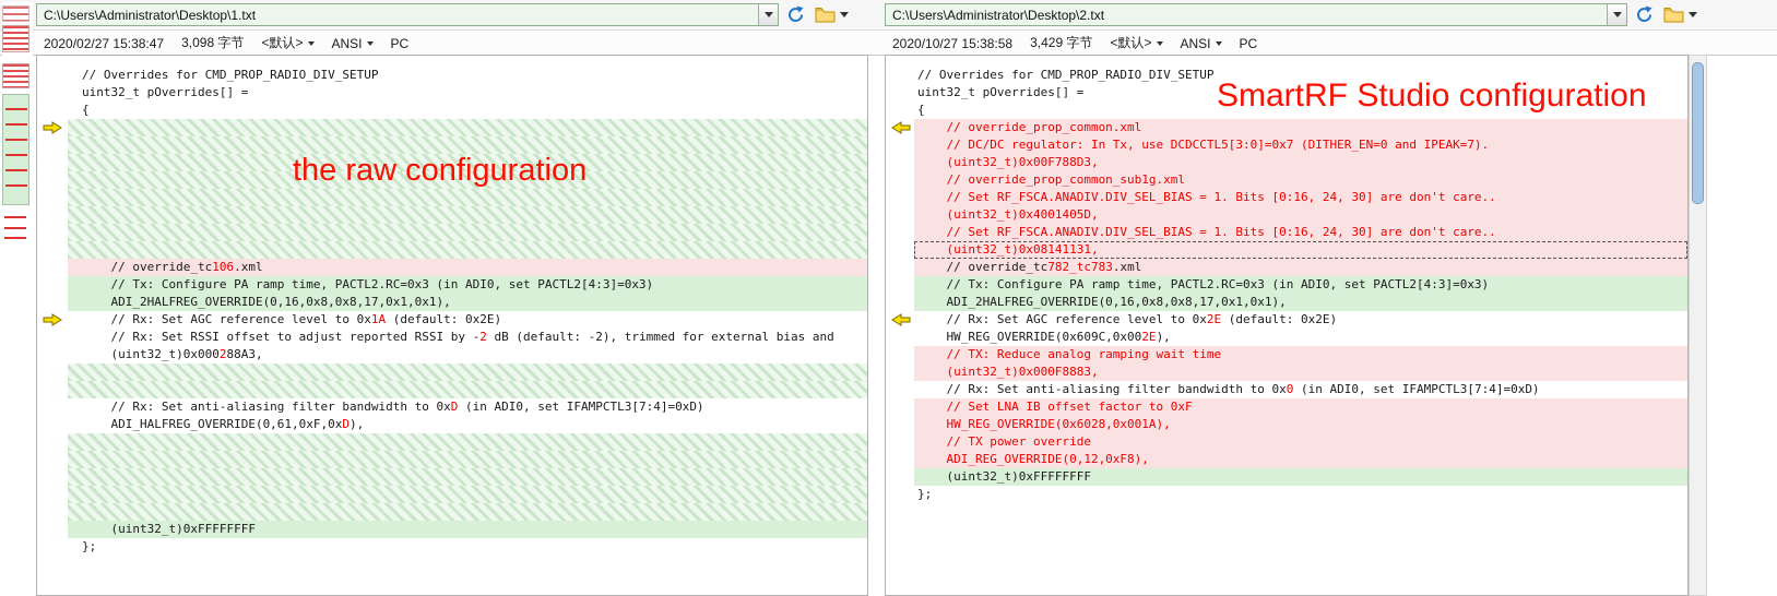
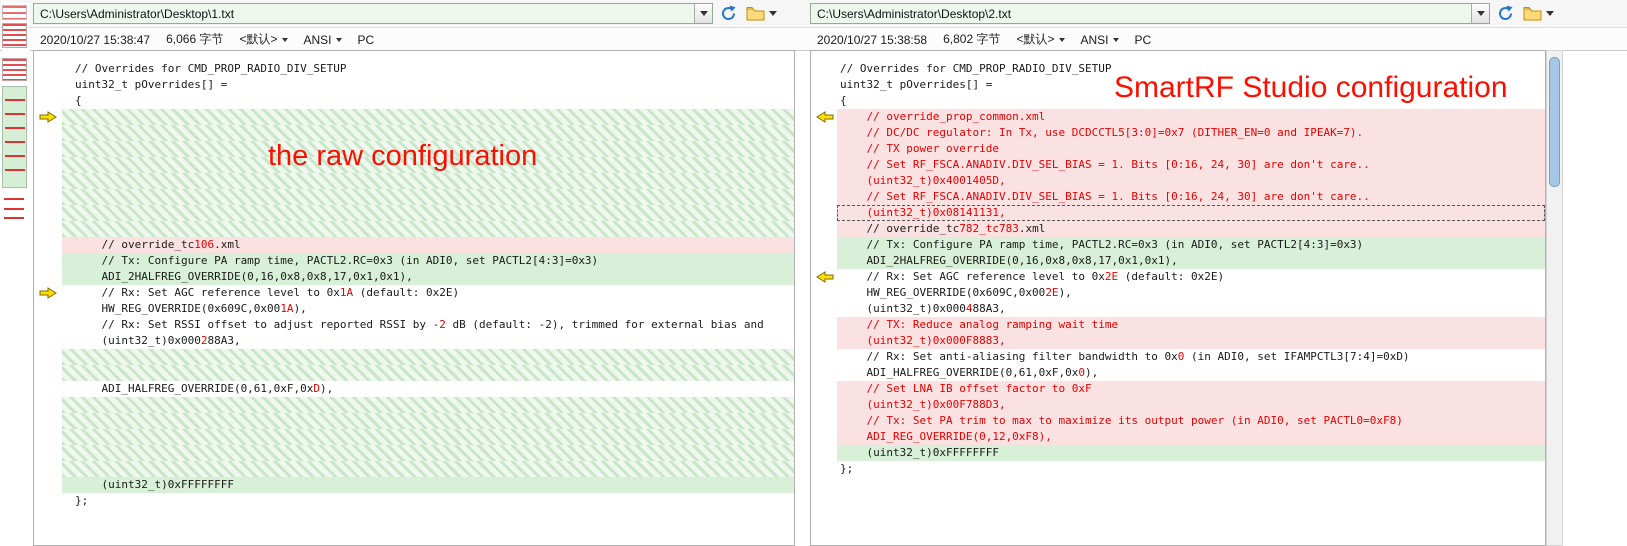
  C:\Users\Administrator\Desktop\1.txt
  C:\Users\Administrator\Desktop\2.txt
- 2020/02/27 15:38:47
+ 2020/10/27 15:38:47
- 3,098 字节
+ 6,066 字节
  <默认>
  ANSI
  PC
  2020/10/27 15:38:58
- 3,429 字节
+ 6,802 字节
  <默认>
  ANSI
  PC
  // Overrides for CMD_PROP_RADIO_DIV_SETUP
  uint32_t pOverrides[] =
  {
  // override_tc106.xml
  // Tx: Configure PA ramp time, PACTL2.RC=0x3 (in ADI0, set PACTL2[4:3]=0x3)
  ADI_2HALFREG_OVERRIDE(0,16,0x8,0x8,17,0x1,0x1),
  // Rx: Set AGC reference level to 0x1A (default: 0x2E)
+ HW_REG_OVERRIDE(0x609C,0x001A),
  // Rx: Set RSSI offset to adjust reported RSSI by -2 dB (default: -2), trimmed for external bias and
  (uint32_t)0x000288A3,
- // Rx: Set anti-aliasing filter bandwidth to 0xD (in ADI0, set IFAMPCTL3[7:4]=0xD)
  ADI_HALFREG_OVERRIDE(0,61,0xF,0xD),
  (uint32_t)0xFFFFFFFF
  };
  // Overrides for CMD_PROP_RADIO_DIV_SETUP
  uint32_t pOverrides[] =
  {
  // override_prop_common.xml
  // DC/DC regulator: In Tx, use DCDCCTL5[3:0]=0x7 (DITHER_EN=0 and IPEAK=7).
- (uint32_t)0x00F788D3,
+ // TX power override
- // override_prop_common_sub1g.xml
  // Set RF_FSCA.ANADIV.DIV_SEL_BIAS = 1. Bits [0:16, 24, 30] are don't care..
  (uint32_t)0x4001405D,
  // Set RF_FSCA.ANADIV.DIV_SEL_BIAS = 1. Bits [0:16, 24, 30] are don't care..
  (uint32_t)0x08141131,
  // override_tc782_tc783.xml
  // Tx: Configure PA ramp time, PACTL2.RC=0x3 (in ADI0, set PACTL2[4:3]=0x3)
  ADI_2HALFREG_OVERRIDE(0,16,0x8,0x8,17,0x1,0x1),
  // Rx: Set AGC reference level to 0x2E (default: 0x2E)
  HW_REG_OVERRIDE(0x609C,0x002E),
+ (uint32_t)0x000488A3,
  // TX: Reduce analog ramping wait time
  (uint32_t)0x000F8883,
  // Rx: Set anti-aliasing filter bandwidth to 0x0 (in ADI0, set IFAMPCTL3[7:4]=0xD)
+ ADI_HALFREG_OVERRIDE(0,61,0xF,0x0),
  // Set LNA IB offset factor to 0xF
- HW_REG_OVERRIDE(0x6028,0x001A),
- // TX power override
+ (uint32_t)0x00F788D3,
+ // Tx: Set PA trim to max to maximize its output power (in ADI0, set PACTL0=0xF8)
  ADI_REG_OVERRIDE(0,12,0xF8),
  (uint32_t)0xFFFFFFFF
  };
  the raw configuration
  SmartRF Studio configuration
